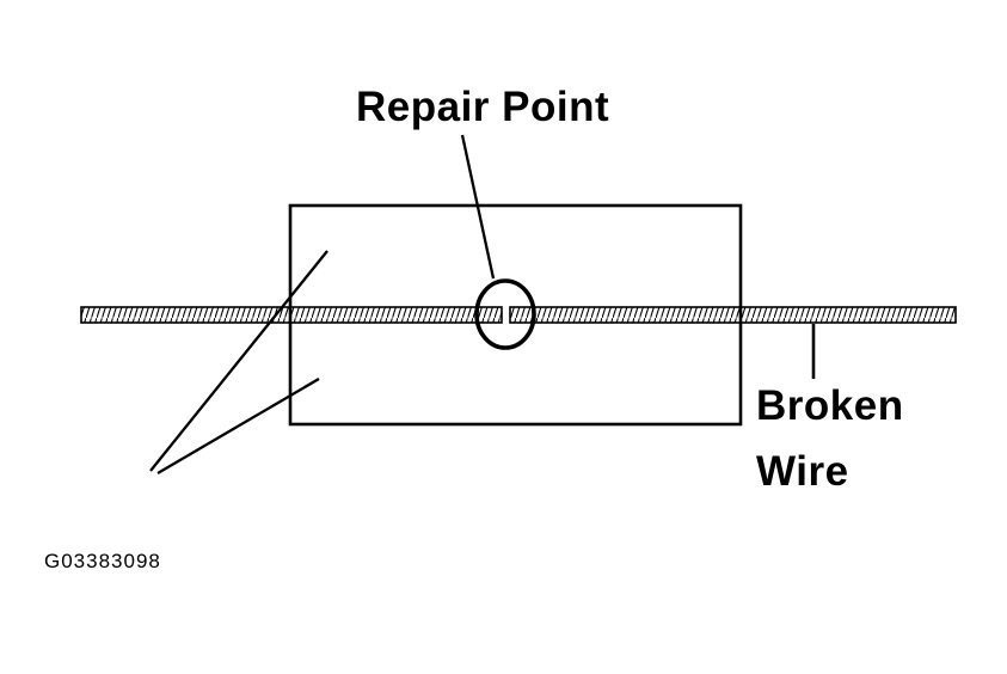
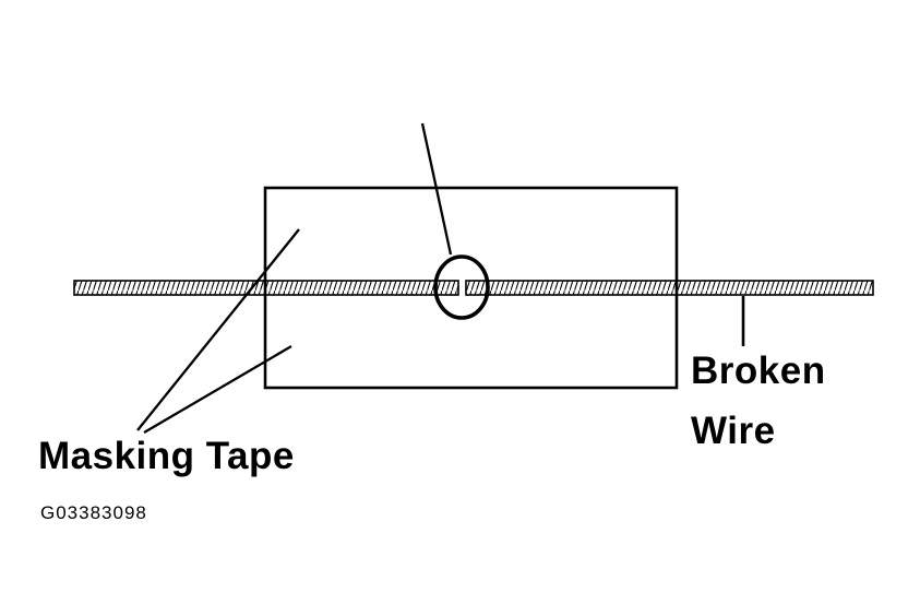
- Repair Point
  Broken Wire
+ Masking Tape
  G03383098
